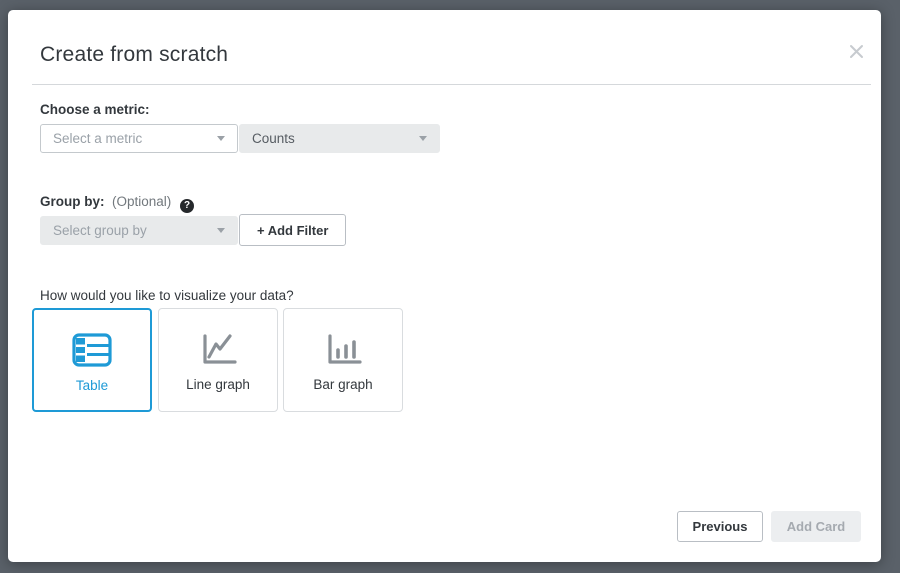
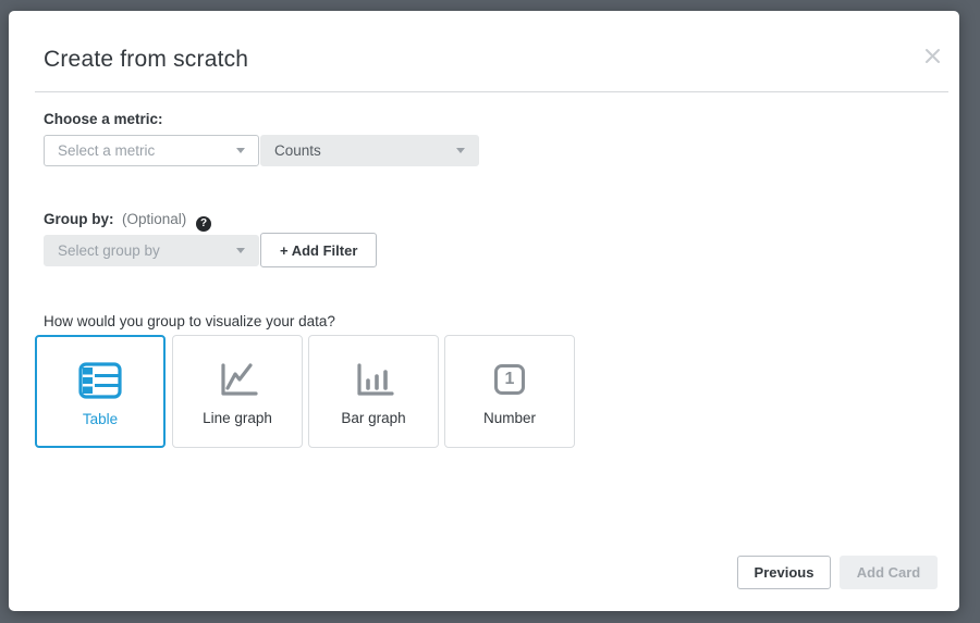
  Create from scratch
  Choose a metric:
  Select a metric
  Counts
  Group by: (Optional) ?
  Select group by
  + Add Filter
- How would you like to visualize your data?
+ How would you group to visualize your data?
  Table
  Line graph
  Bar graph
+ 1
+ Number
  Previous
  Add Card
